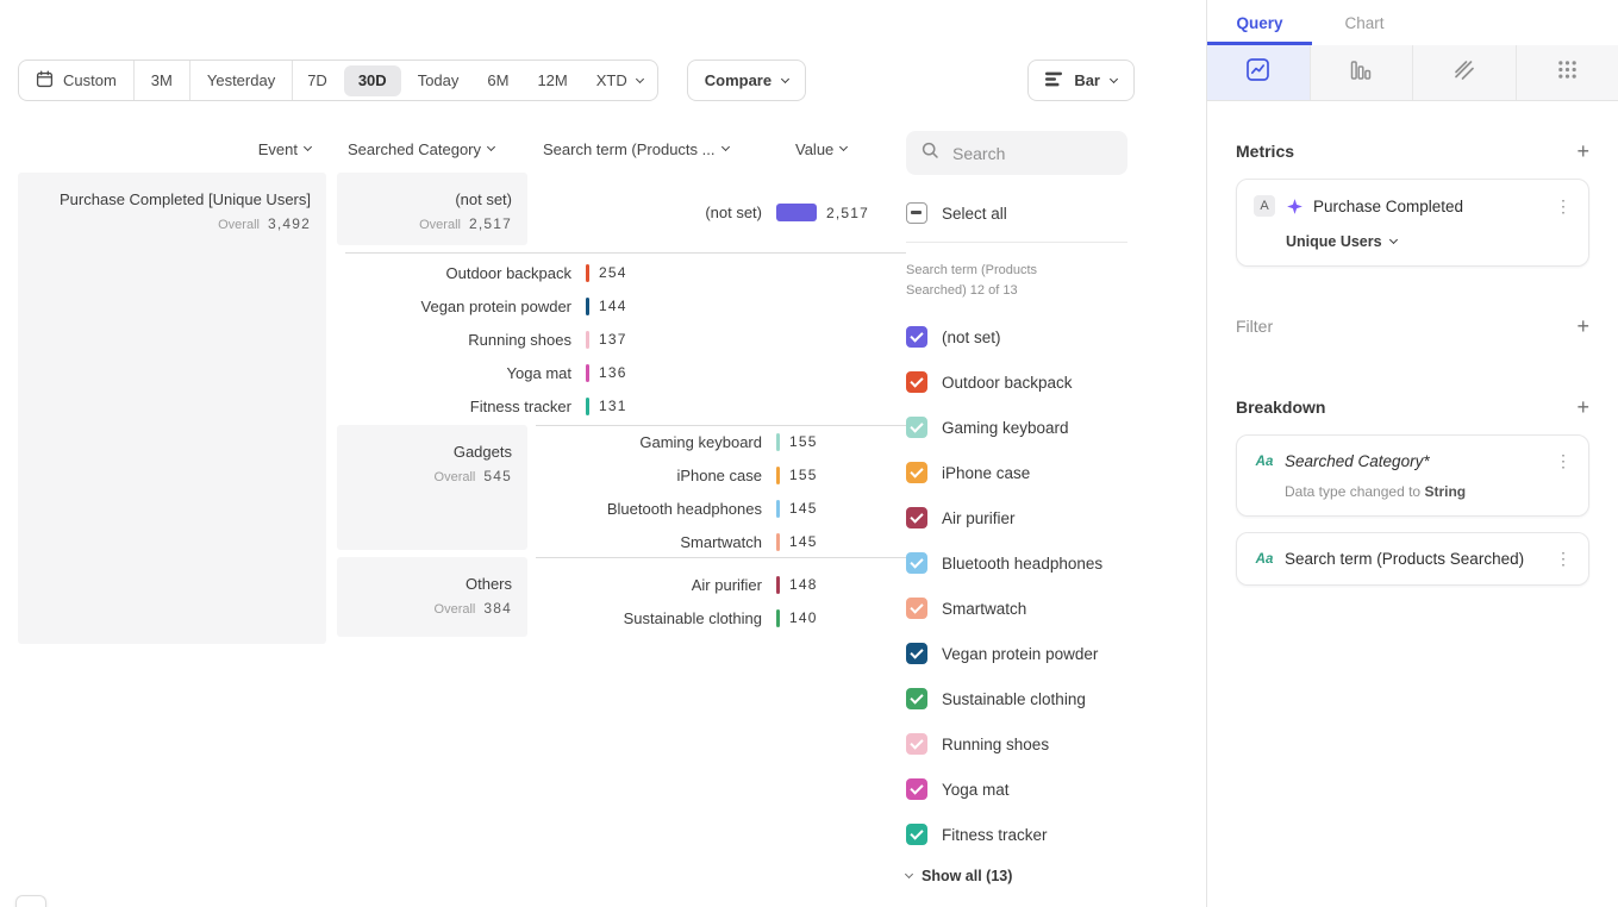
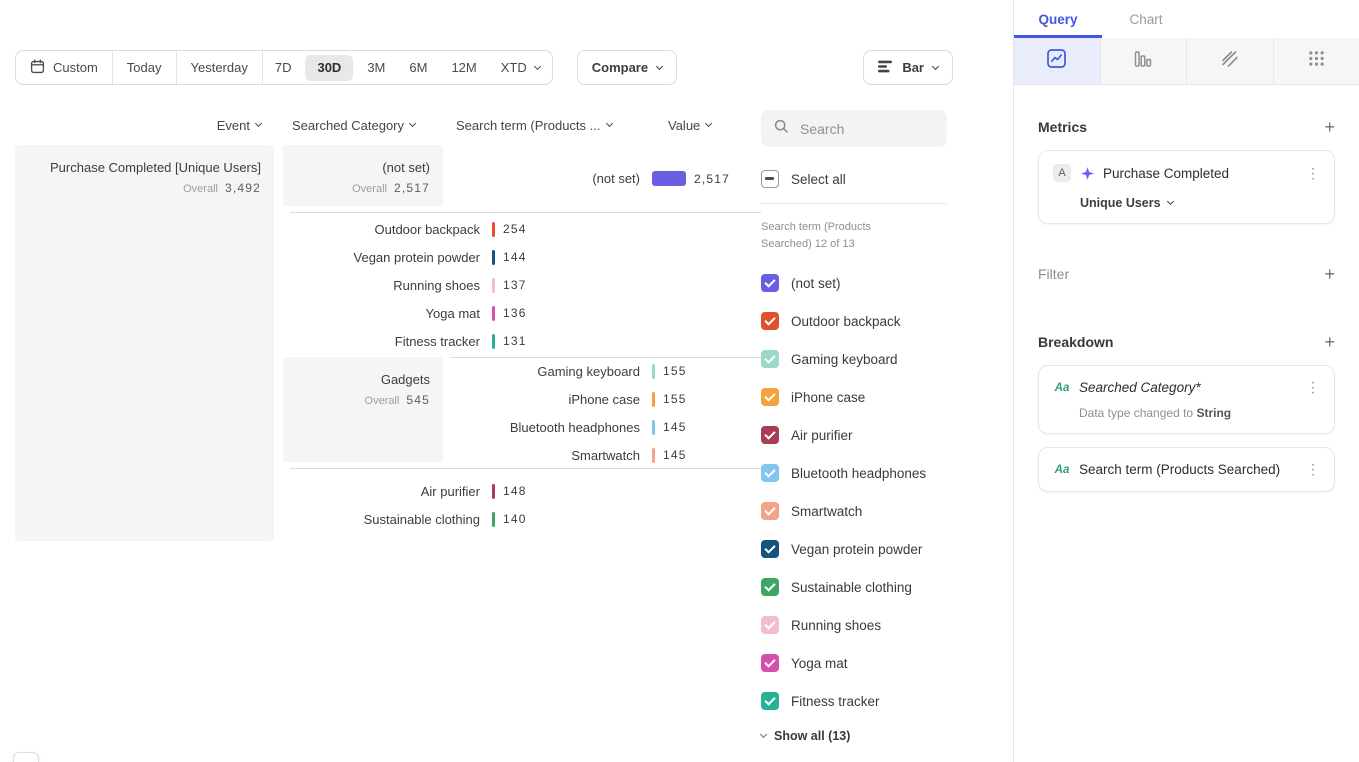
  Custom
- 3M
+ Today
  Yesterday
  7D
  30D
- Today
+ 3M
  6M
  12M
  XTD
  Compare
  Bar
  Event
  Searched Category
  Search term (Products ...
  Value
  Purchase Completed [Unique Users]
  Overall 3,492
  (not set)
  Overall 2,517
  (not set)
  2,517
  Outdoor backpack
  254
  Vegan protein powder
  144
  Running shoes
  137
  Yoga mat
  136
  Fitness tracker
  131
  Gadgets
  Overall 545
  Gaming keyboard
  155
  iPhone case
  155
  Bluetooth headphones
  145
  Smartwatch
  145
- Others
- Overall 384
  Air purifier
  148
  Sustainable clothing
  140
  Search
  Select all
  Search term (Products Searched) 12 of 13
  (not set)
  Outdoor backpack
  Gaming keyboard
  iPhone case
  Air purifier
  Bluetooth headphones
  Smartwatch
  Vegan protein powder
  Sustainable clothing
  Running shoes
  Yoga mat
  Fitness tracker
  Show all (13)
  Query
  Chart
  Metrics
  +
  A
  Purchase Completed
  ⋮
  Unique Users
  Filter
  +
  Breakdown
  +
  Aa
  Searched Category*
  ⋮
  Data type changed to String
  Aa
  Search term (Products Searched)
  ⋮
